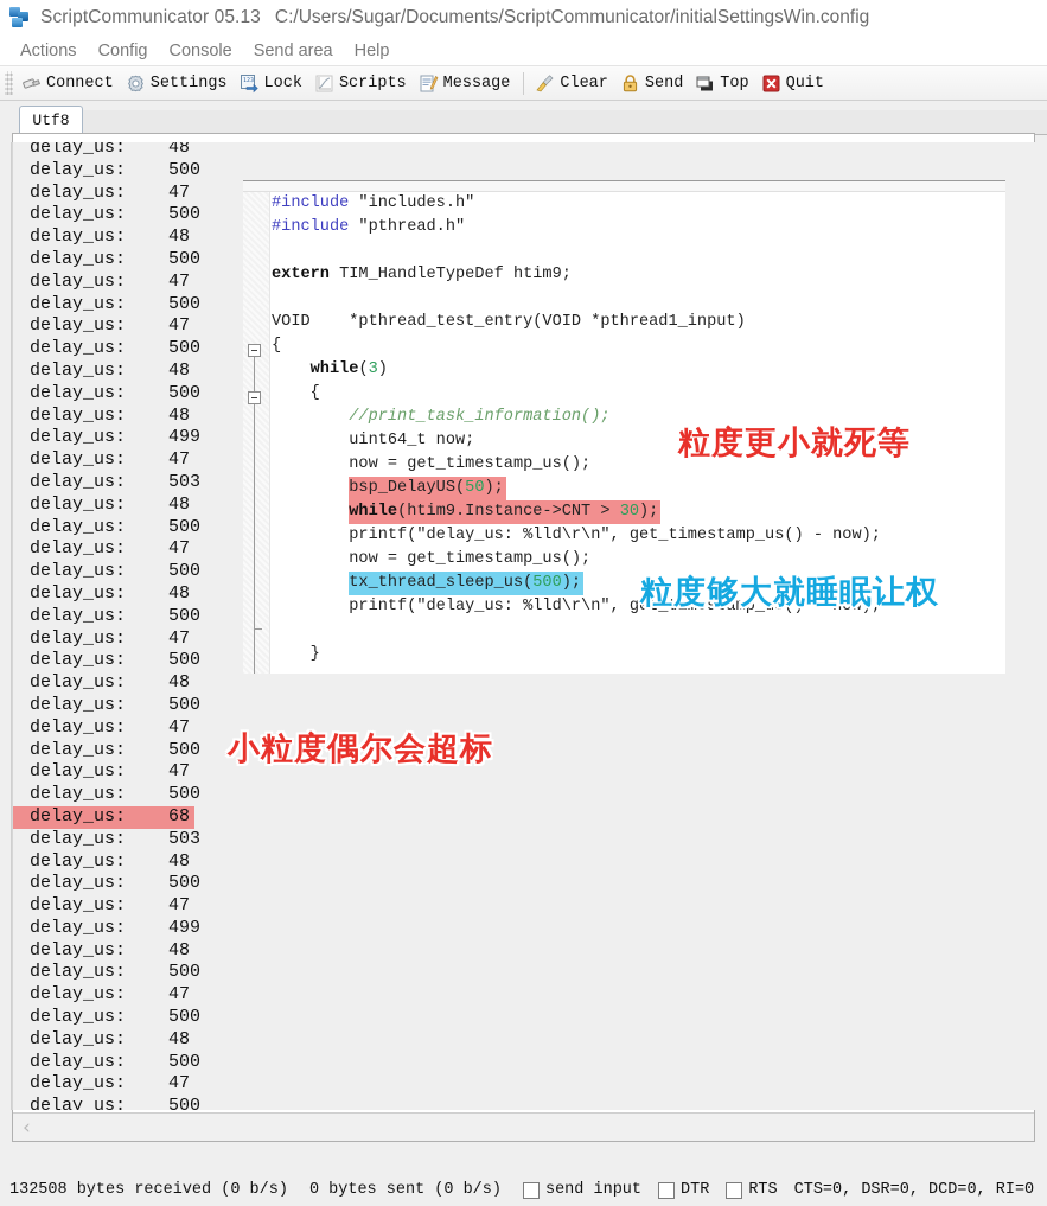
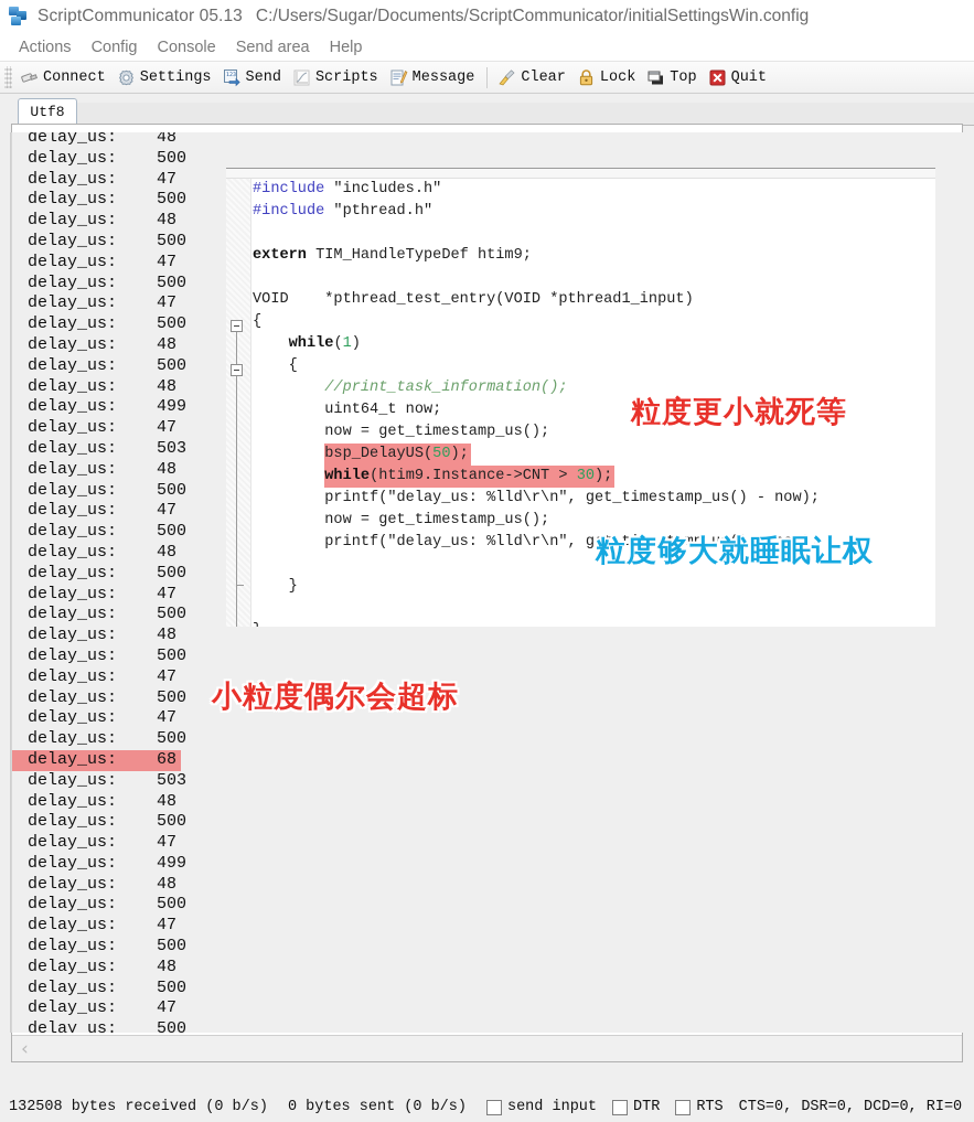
  ScriptCommunicator 05.13
  C:/Users/Sugar/Documents/ScriptCommunicator/initialSettingsWin.config
  Actions
  Config
  Console
  Send area
  Help
  Connect
  Settings
- Lock
+ Send
  Scripts
  Message
  Clear
- Send
+ Lock
  Top
  Quit
  Utf8
  delay_us: 48
  delay_us: 500
  delay_us: 47
  delay_us: 500
  delay_us: 48
  delay_us: 500
  delay_us: 47
  delay_us: 500
  delay_us: 47
  delay_us: 500
  delay_us: 48
  delay_us: 500
  delay_us: 48
  delay_us: 499
  delay_us: 47
  delay_us: 503
  delay_us: 48
  delay_us: 500
  delay_us: 47
  delay_us: 500
  delay_us: 48
  delay_us: 500
  delay_us: 47
  delay_us: 500
  delay_us: 48
  delay_us: 500
  delay_us: 47
  delay_us: 500
  delay_us: 47
  delay_us: 500
  delay_us: 68
  delay_us: 503
  delay_us: 48
  delay_us: 500
  delay_us: 47
  delay_us: 499
  delay_us: 48
  delay_us: 500
  delay_us: 47
  delay_us: 500
  delay_us: 48
  delay_us: 500
  delay_us: 47
  delay_us: 500
  ‹
  #include "includes.h"
  #include "pthread.h"
  extern TIM_HandleTypeDef htim9;
  VOID *pthread_test_entry(VOID *pthread1_input)
  {
- while(3)
+ while(1)
  {
  //print_task_information();
  uint64_t now;
  now = get_timestamp_us();
  bsp_DelayUS(50);
  while(htim9.Instance->CNT > 30);
  printf("delay_us: %lld\r\n", get_timestamp_us() - now);
  now = get_timestamp_us();
- tx_thread_sleep_us(500);
  printf("delay_us: %lld\r\n", get_timestamp_us() - now);
  }
  粒度更小就死等
  粒度够大就睡眠让权
  小粒度偶尔会超标
  132508 bytes received (0 b/s)
  0 bytes sent (0 b/s)
  send input
  DTR
  RTS
  CTS=0, DSR=0, DCD=0, RI=0
